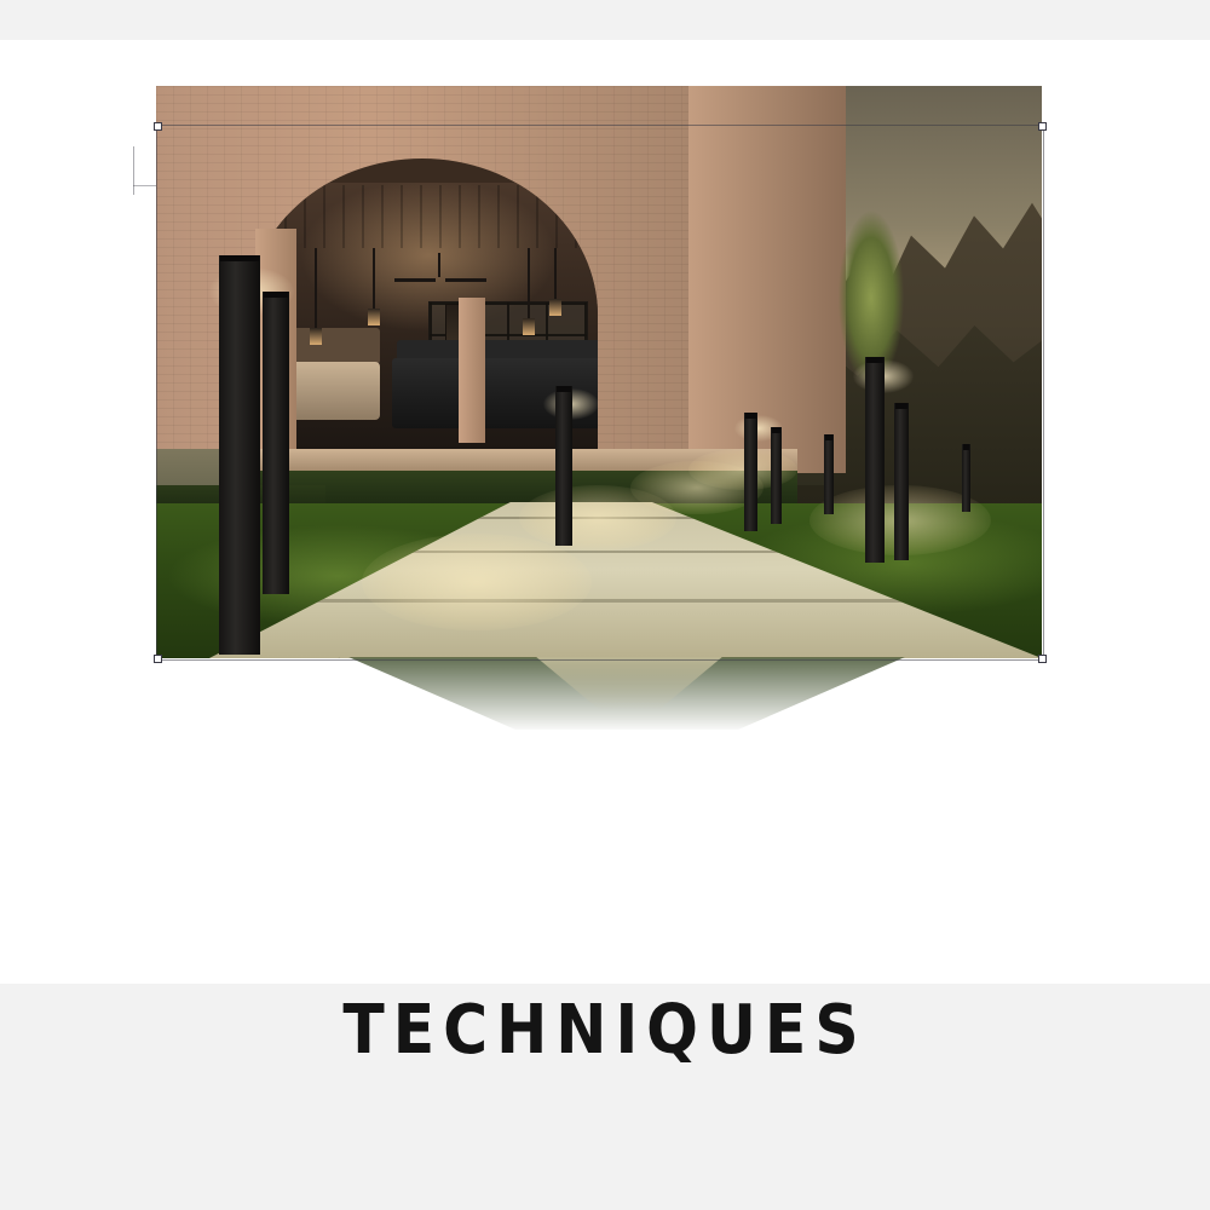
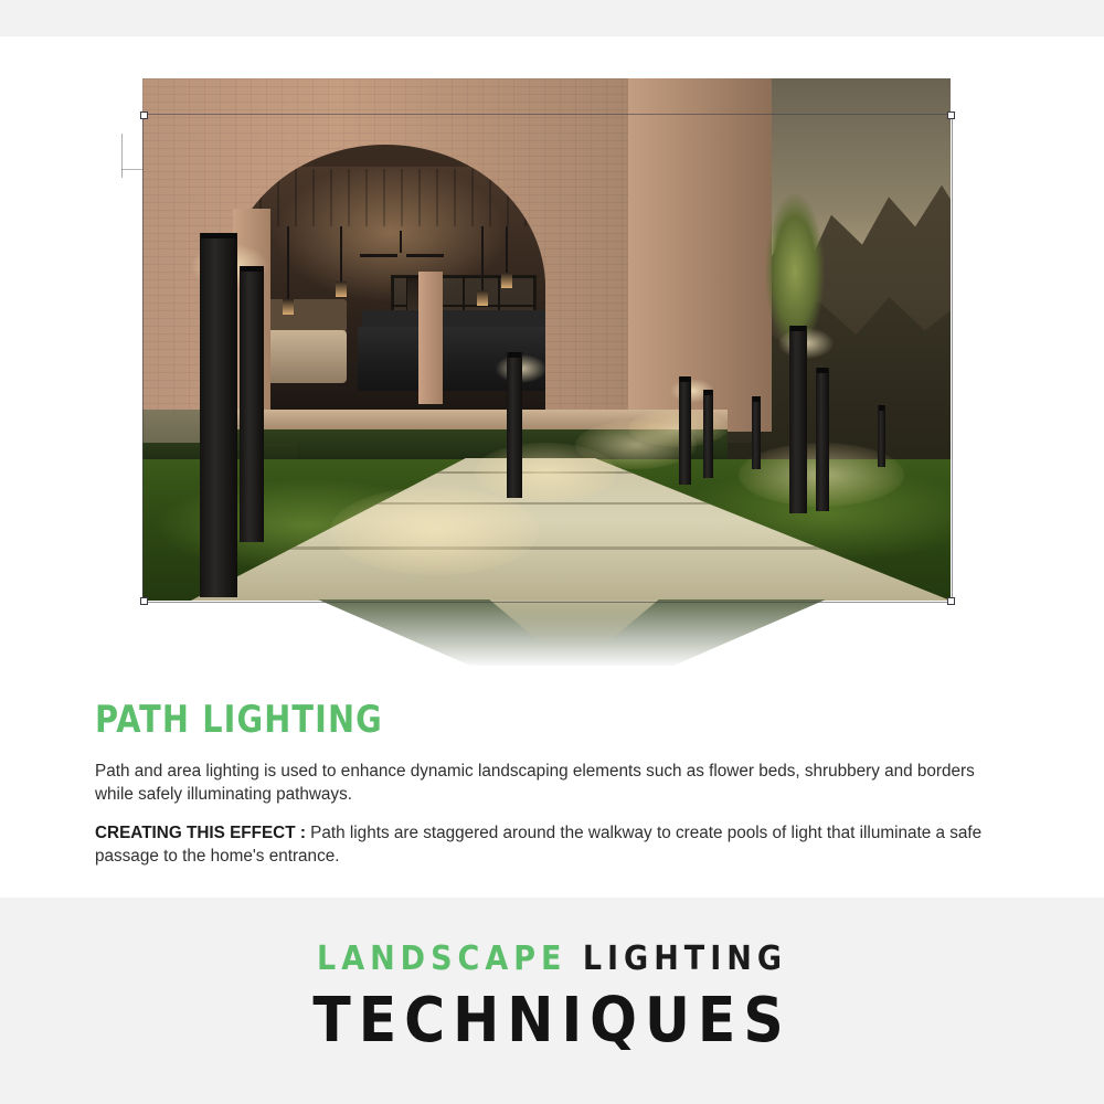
+ PATH LIGHTING
+ Path and area lighting is used to enhance dynamic landscaping elements such as flower beds, shrubbery and borders while safely illuminating pathways.
+ CREATING THIS EFFECT : Path lights are staggered around the walkway to create pools of light that illuminate a safe passage to the home's entrance.
+ LANDSCAPE LIGHTING
  TECHNIQUES
